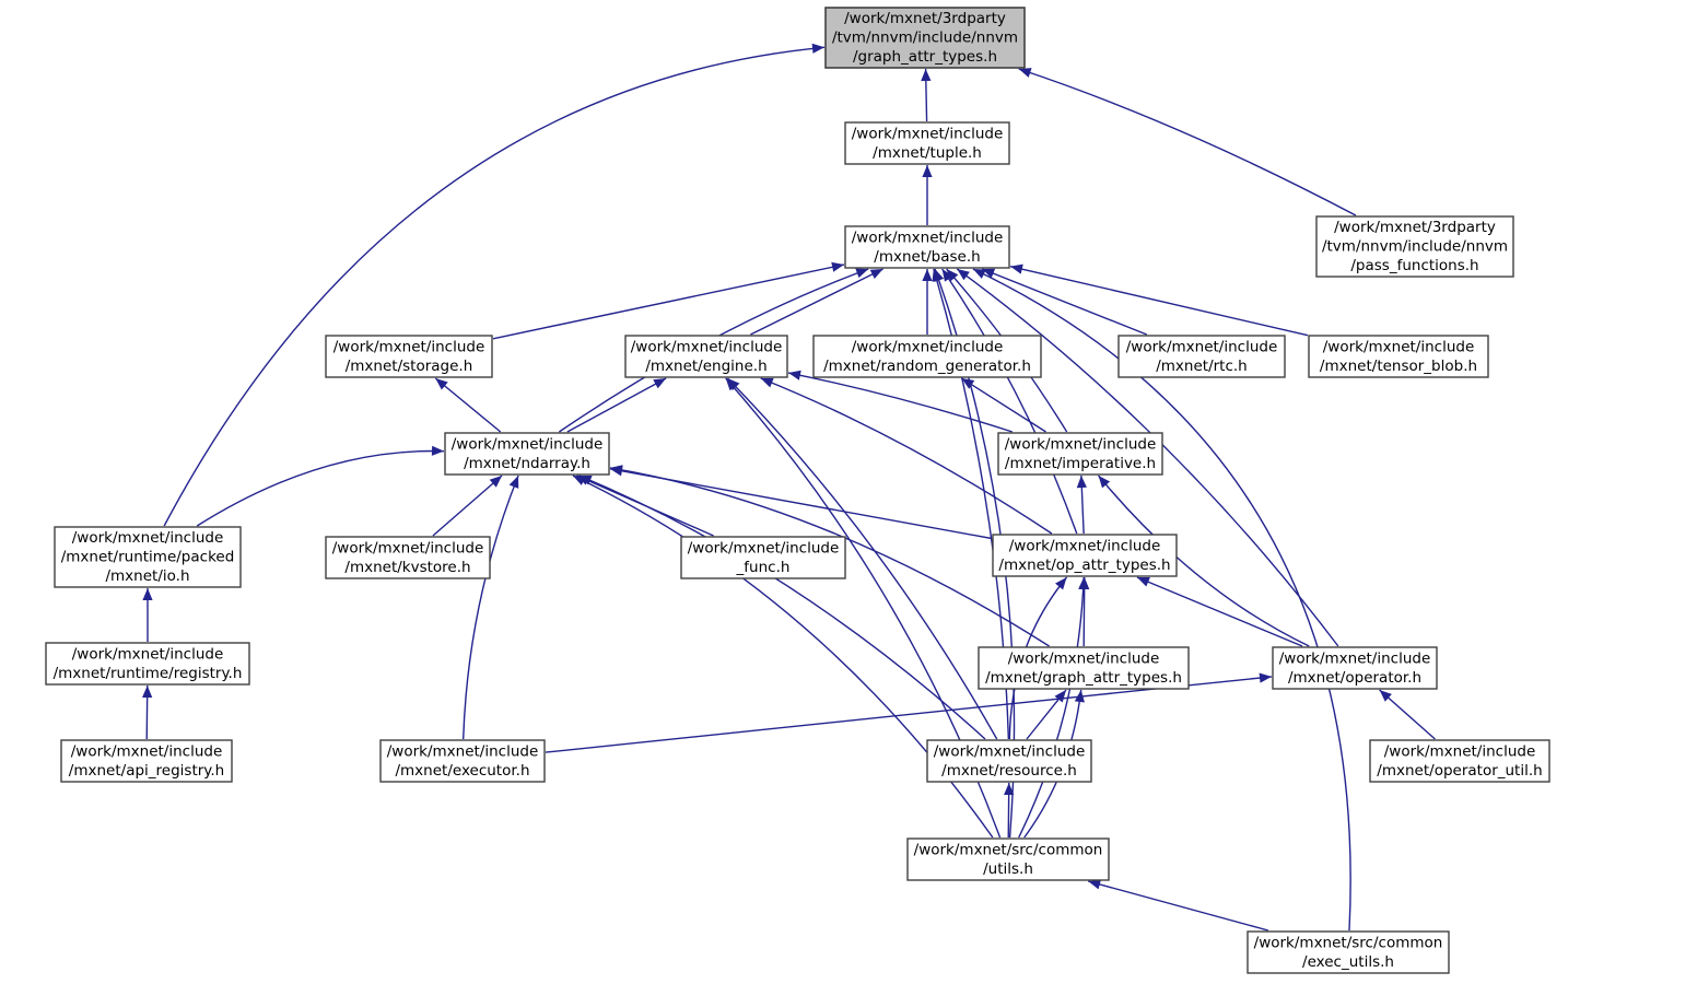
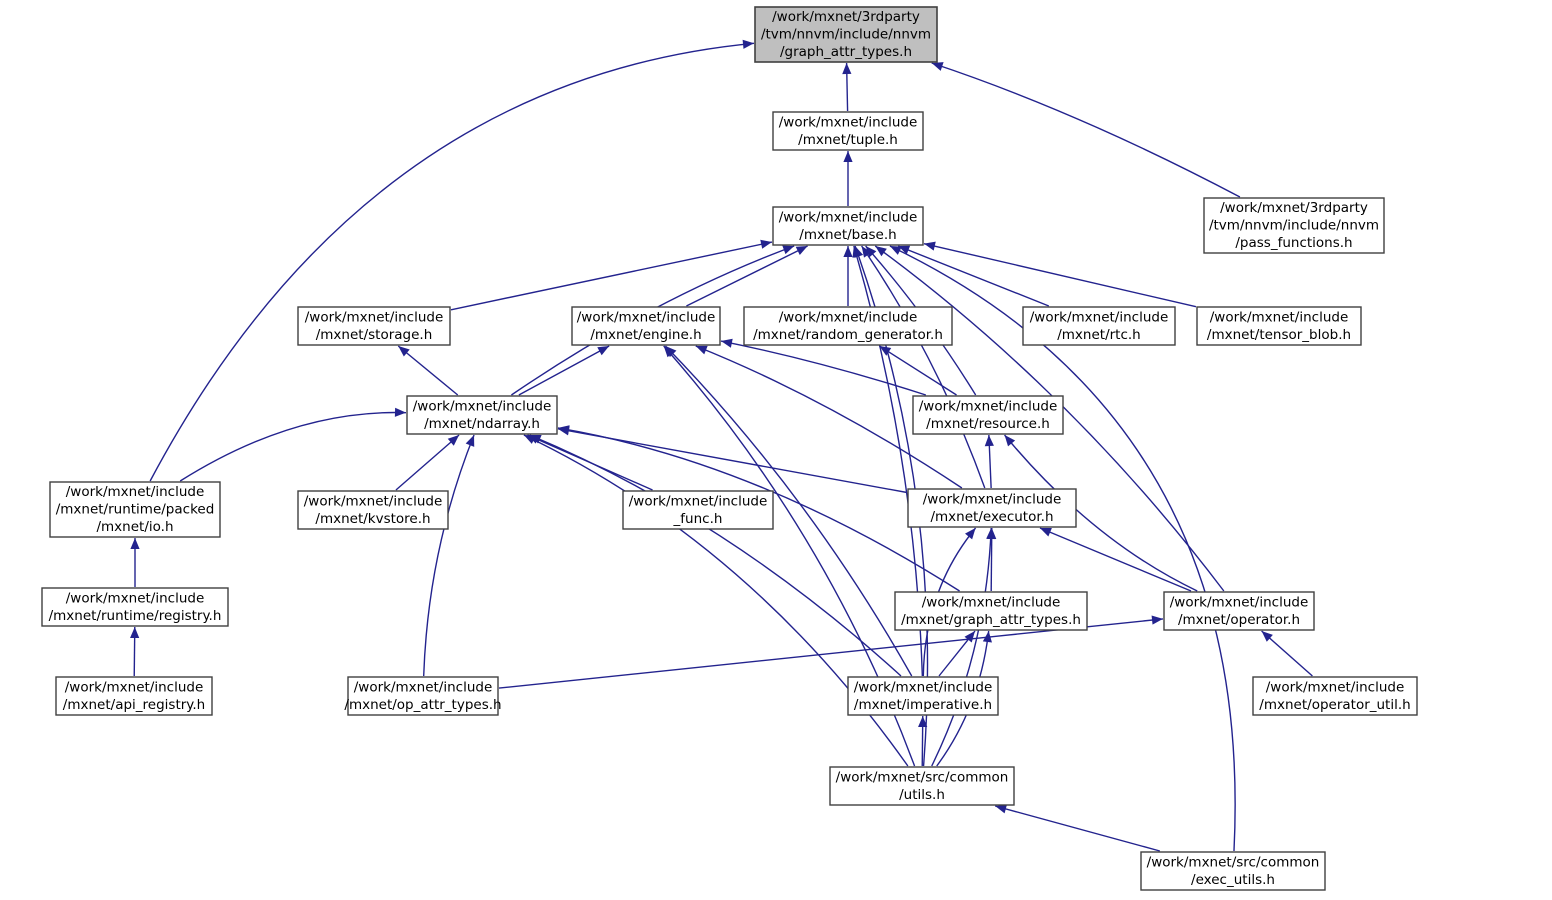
  /work/mxnet/3rdparty
  /tvm/nnvm/include/nnvm
  /graph_attr_types.h
  /work/mxnet/include
  /mxnet/tuple.h
  /work/mxnet/include
  /mxnet/base.h
  /work/mxnet/3rdparty
  /tvm/nnvm/include/nnvm
  /pass_functions.h
  /work/mxnet/include
  /mxnet/storage.h
  /work/mxnet/include
  /mxnet/engine.h
  /work/mxnet/include
  /mxnet/random_generator.h
  /work/mxnet/include
  /mxnet/rtc.h
  /work/mxnet/include
  /mxnet/tensor_blob.h
  /work/mxnet/include
  /mxnet/ndarray.h
  /work/mxnet/include
- /mxnet/imperative.h
+ /mxnet/resource.h
  /work/mxnet/include
  /mxnet/runtime/packed
  /mxnet/io.h
  /work/mxnet/include
  /mxnet/kvstore.h
  /work/mxnet/include
  _func.h
  /work/mxnet/include
- /mxnet/op_attr_types.h
+ /mxnet/executor.h
  /work/mxnet/include
  /mxnet/runtime/registry.h
  /work/mxnet/include
  /mxnet/graph_attr_types.h
  /work/mxnet/include
  /mxnet/operator.h
  /work/mxnet/include
  /mxnet/api_registry.h
  /work/mxnet/include
- /mxnet/executor.h
+ /mxnet/op_attr_types.h
  /work/mxnet/include
- /mxnet/resource.h
+ /mxnet/imperative.h
  /work/mxnet/include
  /mxnet/operator_util.h
  /work/mxnet/src/common
  /utils.h
  /work/mxnet/src/common
  /exec_utils.h
